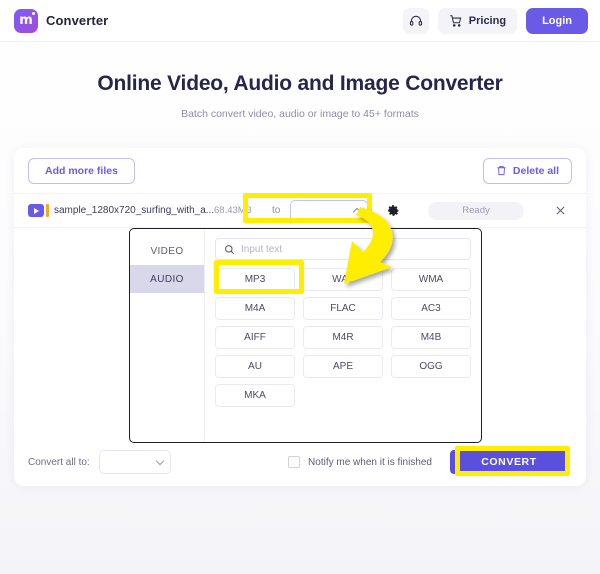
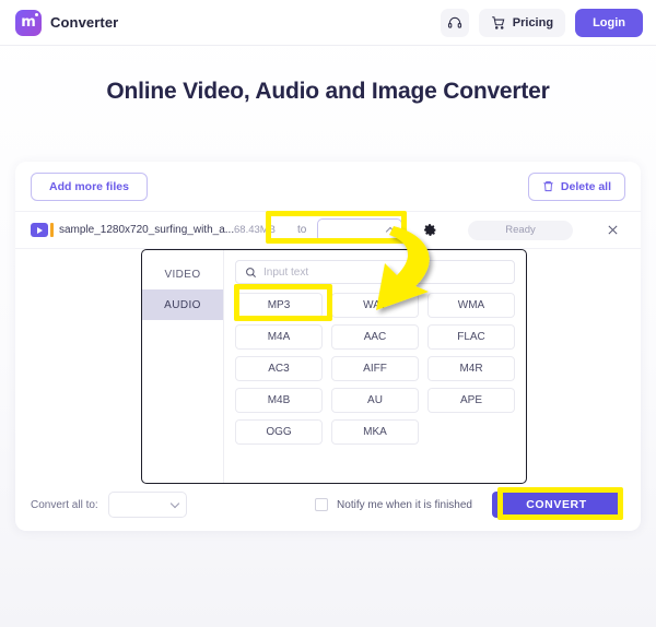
  m
  Converter
  Pricing
  Login
  Online Video, Audio and Image Converter
- Batch convert video, audio or image to 45+ formats
  Add more files
  Delete all
  sample_1280x720_surfing_with_a...
  68.43MB
  to
  Ready
  Convert all to:
  Notify me when it is finished
  CONVERT
  VIDEO
  AUDIO
  Input text
  MP3
  WMA
  M4A
+ AAC
  FLAC
  AC3
  AIFF
  M4R
  M4B
  AU
  APE
  OGG
  MKA
